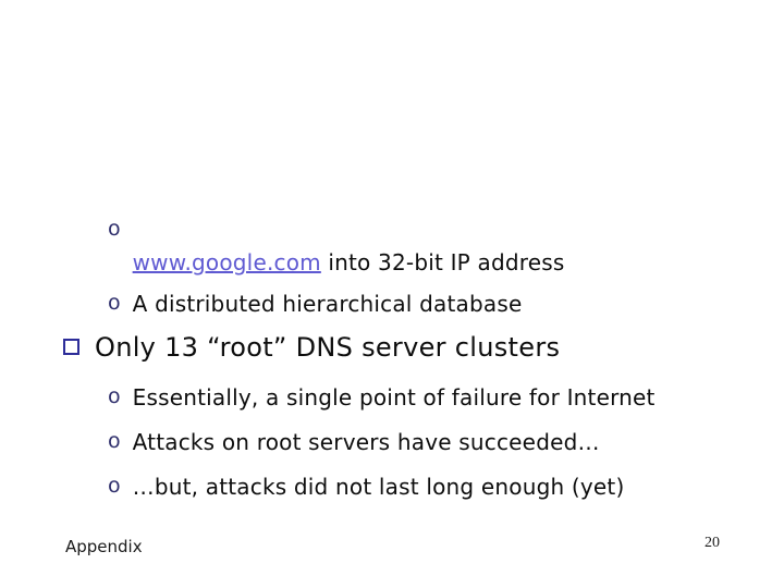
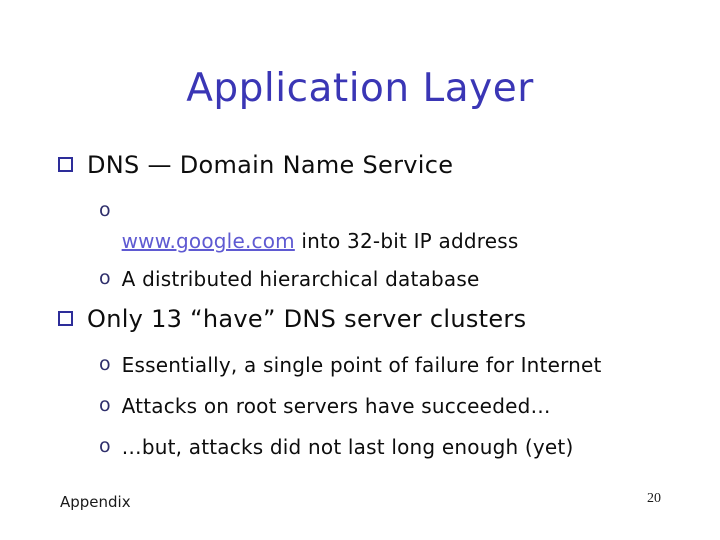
+ Application Layer
+ DNS — Domain Name Service
  o
  www.google.com into 32-bit IP address
  o
  A distributed hierarchical database
- Only 13 “root” DNS server clusters
+ Only 13 “have” DNS server clusters
  o
  Essentially, a single point of failure for Internet
  o
  Attacks on root servers have succeeded…
  o
  …but, attacks did not last long enough (yet)
  Appendix
  20
